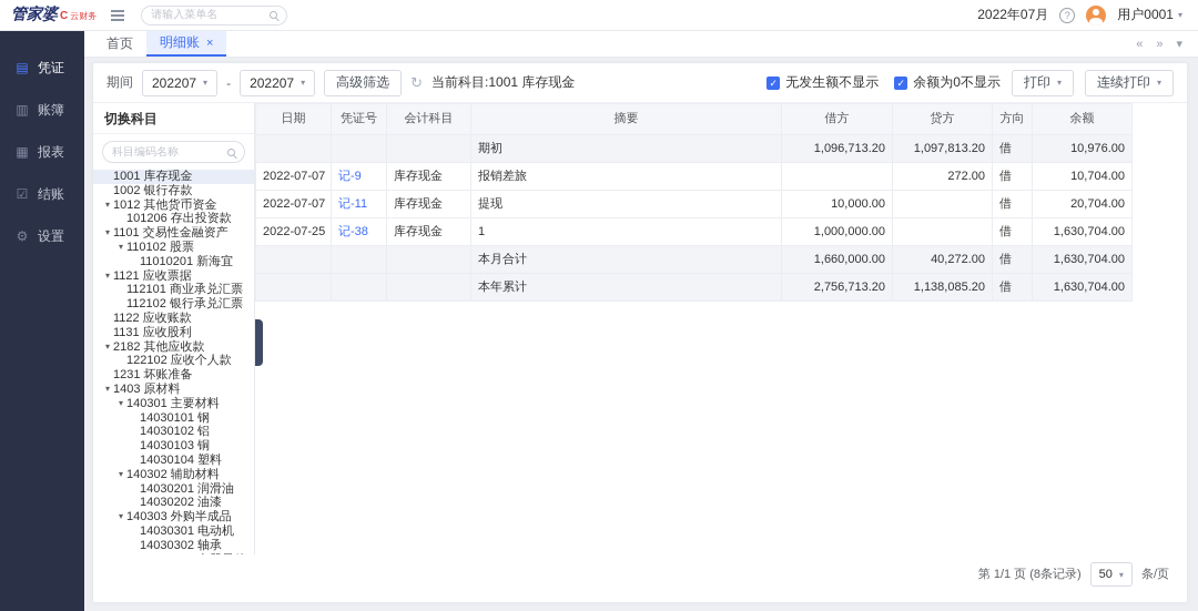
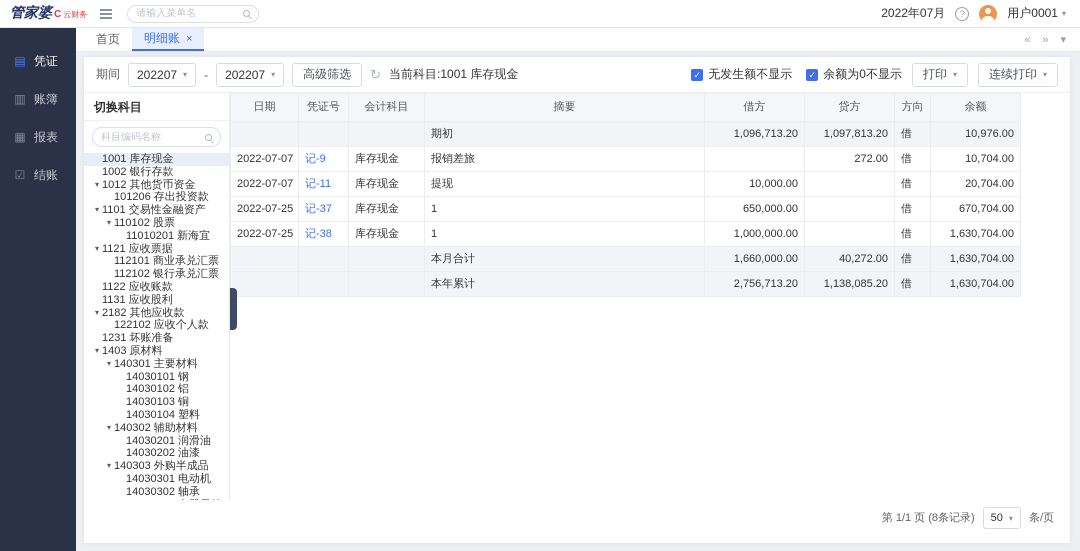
  管家婆
  C
  云财务
  请输入菜单名
  2022年07月
  ?
  用户0001
  ▾
  ▤
  凭证
  ▥
  账簿
  ▦
  报表
  ☑
  结账
- ⚙
- 设置
  首页
  明细账
  ×
  «
  »
  ▾
  期间
  202207
  ▾
  -
  202207
  ▾
  高级筛选
  ↻
  当前科目:1001 库存现金
  ✓
  无发生额不显示
  ✓
  余额为0不显示
  打印
  ▾
  连续打印
  ▾
  切换科目
  科目编码名称
  1001 库存现金
  1002 银行存款
  ▾
  1012 其他货币资金
  101206 存出投资款
  ▾
  1101 交易性金融资产
  ▾
  110102 股票
  11010201 新海宜
  ▾
  1121 应收票据
  112101 商业承兑汇票
  112102 银行承兑汇票
  1122 应收账款
  1131 应收股利
  ▾
  2182 其他应收款
  122102 应收个人款
  1231 坏账准备
  ▾
  1403 原材料
  ▾
  140301 主要材料
  14030101 钢
  14030102 铝
  14030103 铜
  14030104 塑料
  ▾
  140302 辅助材料
  14030201 润滑油
  14030202 油漆
  ▾
  140303 外购半成品
  14030301 电动机
  14030302 轴承
  日期	凭证号	会计科目	摘要	借方	贷方	方向	余额
  			期初	1,096,713.20	1,097,813.20	借	10,976.00
  2022-07-07	记-9	库存现金	报销差旅		272.00	借	10,704.00
  2022-07-07	记-11	库存现金	提现	10,000.00		借	20,704.00
+ 2022-07-25	记-37	库存现金	1	650,000.00		借	670,704.00
  2022-07-25	记-38	库存现金	1	1,000,000.00		借	1,630,704.00
  			本月合计	1,660,000.00	40,272.00	借	1,630,704.00
  			本年累计	2,756,713.20	1,138,085.20	借	1,630,704.00
  第 1/1 页 (8条记录)
  50
  ▾
  条/页
